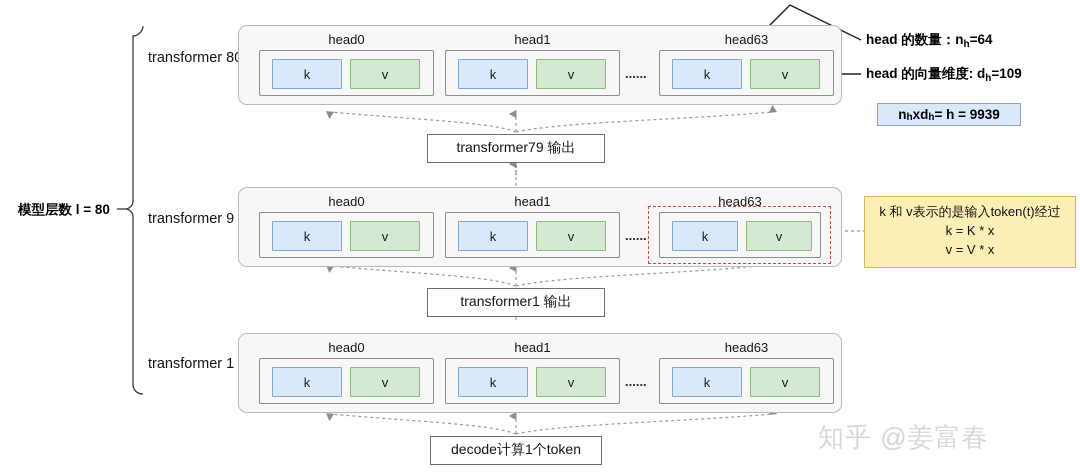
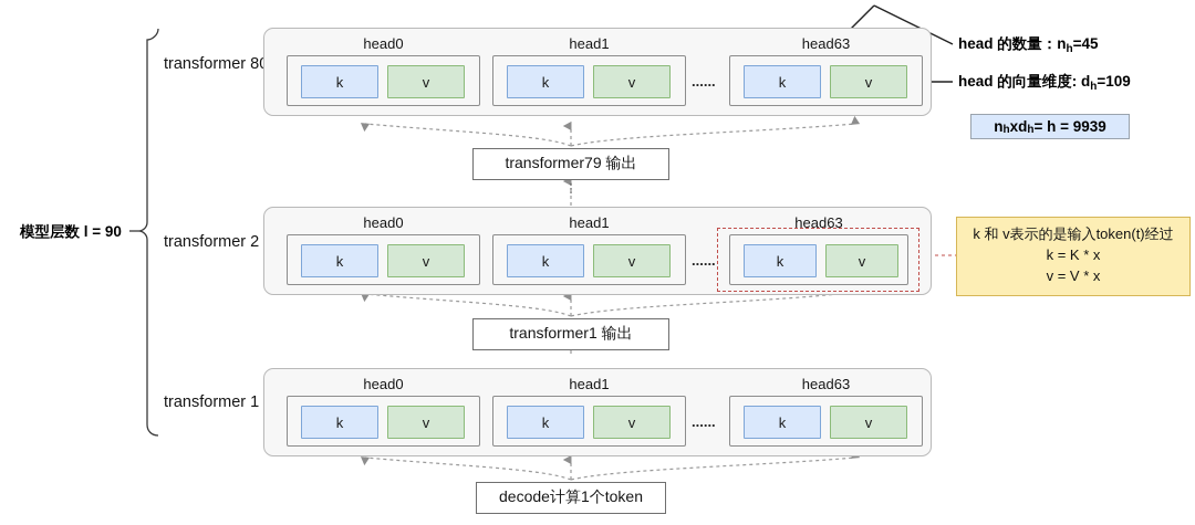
  ⋮
- 模型层数 l = 80
+ 模型层数 l = 90
  transformer 8
- transformer 9
+ transformer 2
  transformer 1
  head0
  k
  v
  head1
  k
  v
  ......
  head63
  k
  v
  transformer79 输出
  head0
  k
  v
  head1
  k
  v
  ......
  head63
  k
  v
  transformer1 输出
  head0
  k
  v
  head1
  k
  v
  ......
  head63
  k
  v
  decode计算1个token
- head 的数量：nh=64
+ head 的数量：nh=45
  head 的向量维度: dh=109
  n
  h
  x
  d
  h
  = h = 9939
  k 和 v表示的是输入token(t)经过
  k = K * x
  v = V * x
- 知乎 @姜富春
